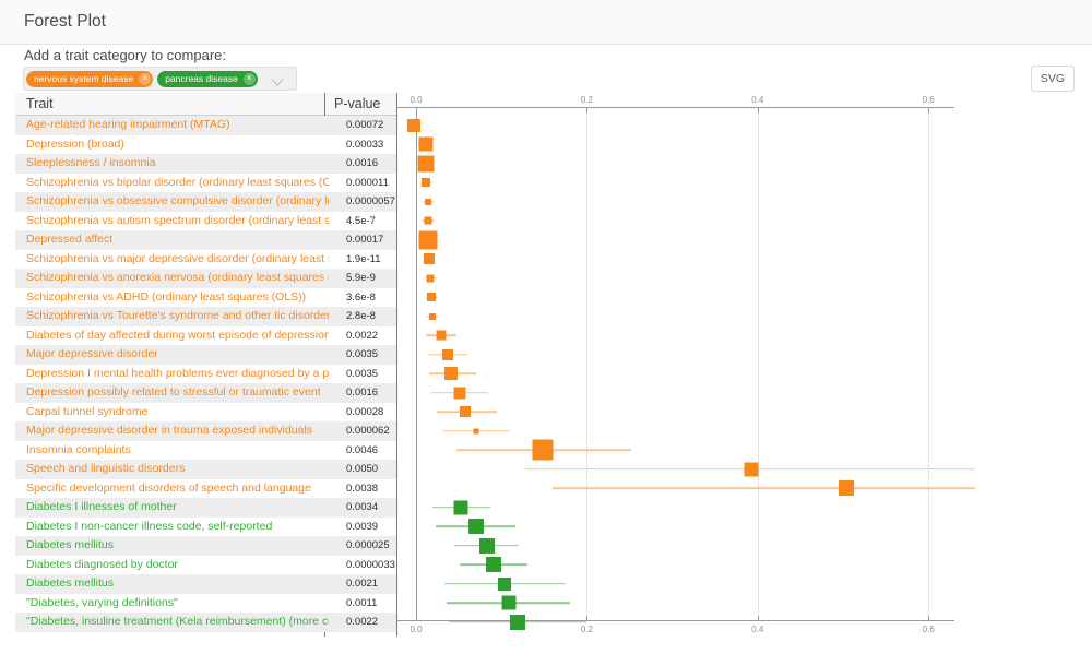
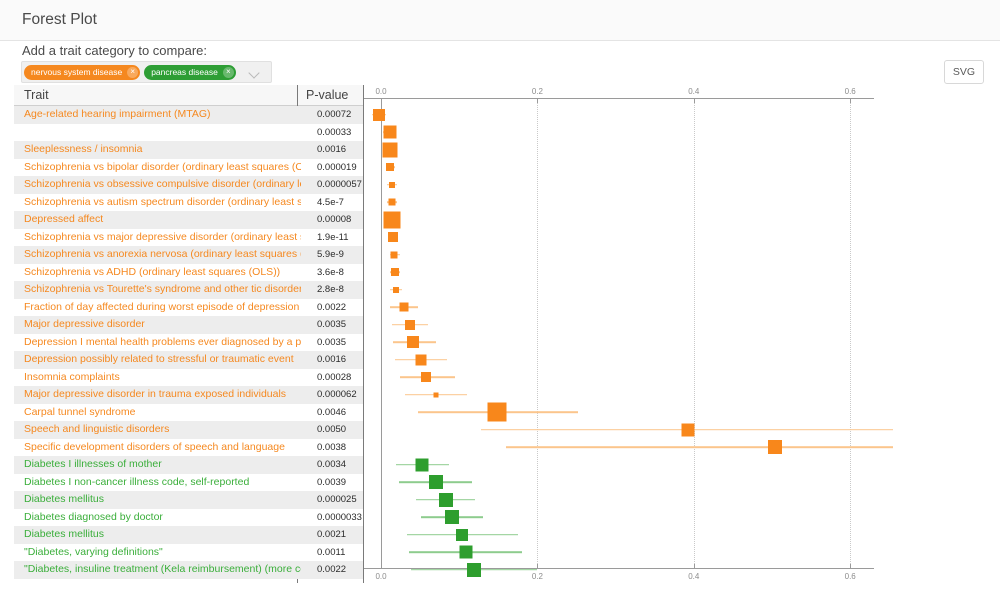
  Forest Plot
  Add a trait category to compare:
  nervous system disease
  ×
  pancreas disease
  ×
  SVG
  Trait
  P-value
  Age-related hearing impairment (MTAG)
  0.00072
- Depression (broad)
  0.00033
  Sleeplessness / insomnia
  0.0016
  Schizophrenia vs bipolar disorder (ordinary least squares (O
- 0.000011
+ 0.000019
  Schizophrenia vs obsessive compulsive disorder (ordinary l
  0.0000057
  Schizophrenia vs autism spectrum disorder (ordinary least s
  4.5e-7
  Depressed affect
- 0.00017
+ 0.00008
  Schizophrenia vs major depressive disorder (ordinary least
  1.9e-11
  Schizophrenia vs anorexia nervosa (ordinary least squares
  5.9e-9
  Schizophrenia vs ADHD (ordinary least squares (OLS))
  3.6e-8
  2.8e-8
- Diabetes of day affected during worst episode of depression
+ Fraction of day affected during worst episode of depression
  0.0022
  Major depressive disorder
  0.0035
  Depression I mental health problems ever diagnosed by a p
  0.0035
  Depression possibly related to stressful or traumatic event
  0.0016
- Carpal tunnel syndrome
+ Insomnia complaints
  0.00028
  Major depressive disorder in trauma exposed individuals
  0.000062
- Insomnia complaints
+ Carpal tunnel syndrome
  0.0046
  Speech and linguistic disorders
  0.0050
  Specific development disorders of speech and language
  0.0038
  Diabetes I illnesses of mother
  0.0034
  Diabetes I non-cancer illness code, self-reported
  0.0039
  Diabetes mellitus
  0.000025
  Diabetes diagnosed by doctor
  0.0000033
  Diabetes mellitus
  0.0021
  "Diabetes, varying definitions"
  0.0011
  "Diabetes, insuline treatment (Kela reimbursement) (more c
  0.0022
  0.0
  0.0
  0.2
  0.2
  0.4
  0.4
  0.6
  0.6
